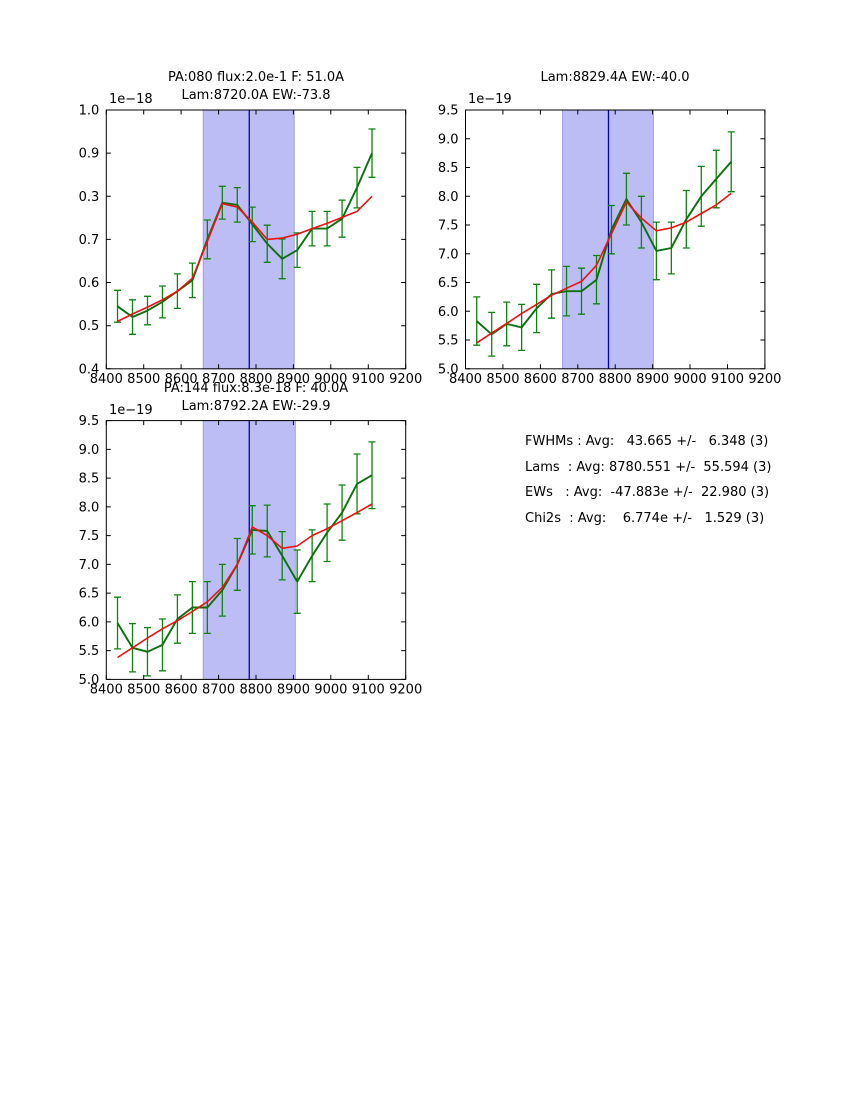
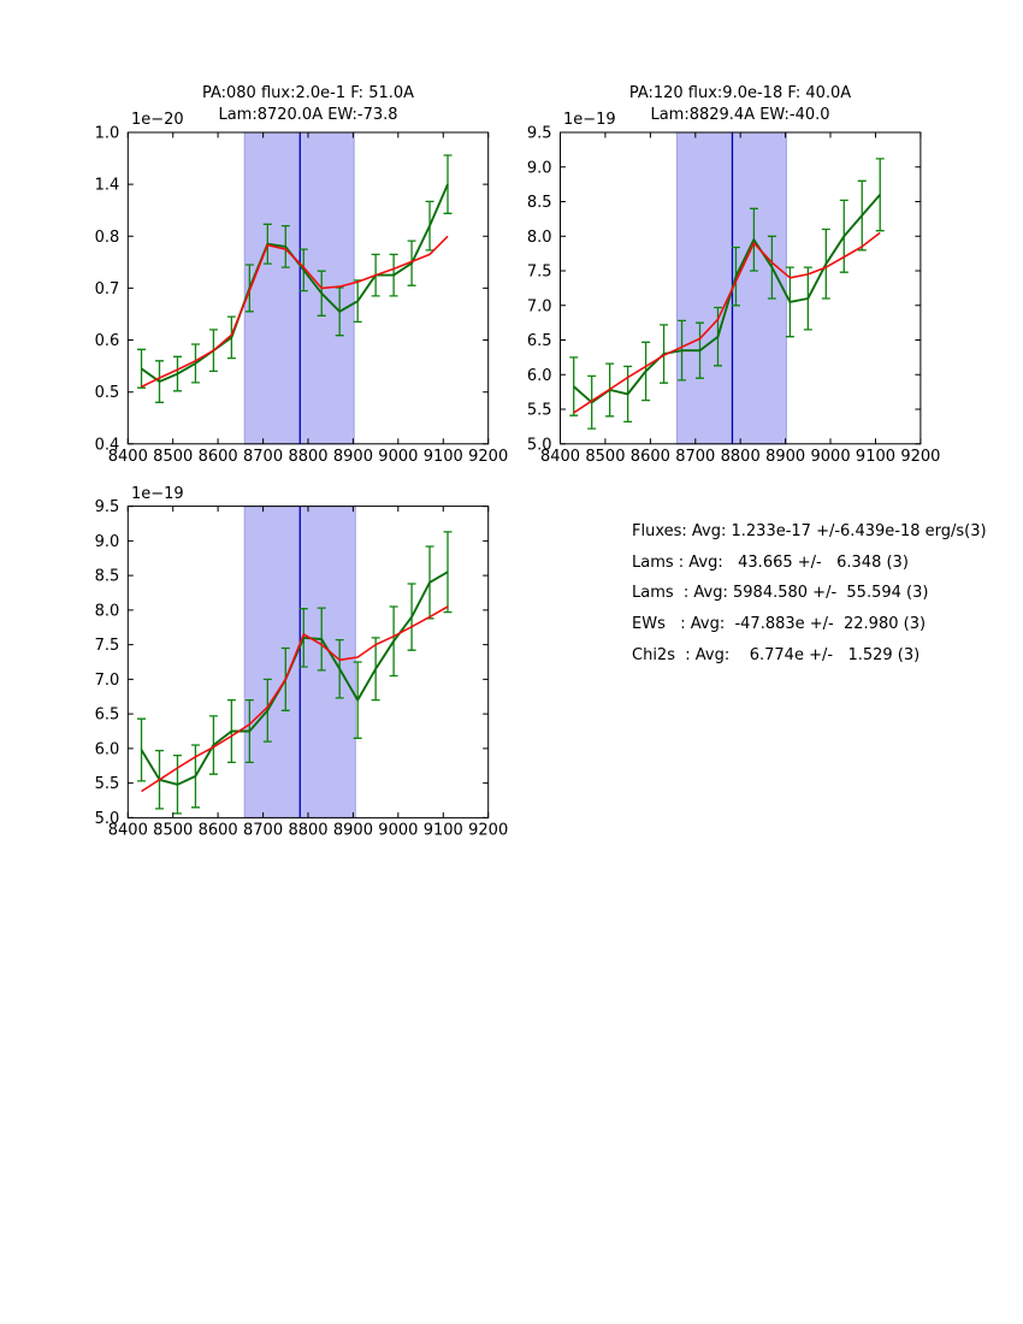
  8400
  8500
  8600
  8700
  8800
  8900
  9000
  9100
  9200
  0.4
  0.5
  0.6
  0.7
- 0.3
+ 0.8
- 0.9
+ 1.4
  1.0
  8400
  8500
  8600
  8700
  8800
  8900
  9000
  9100
  9200
  5.0
  5.5
  6.0
  6.5
  7.0
  7.5
  8.0
  8.5
  9.0
  9.5
  8400
  8500
  8600
  8700
  8800
  8900
  9000
  9100
  9200
  5.0
  5.5
  6.0
  6.5
  7.0
  7.5
  8.0
  8.5
  9.0
  9.5
  PA:080 flux:2.0e-1 F: 51.0A
  Lam:8720.0A EW:-73.8
+ PA:120 flux:9.0e-18 F: 40.0A
  Lam:8829.4A EW:-40.0
- PA:144 flux:8.3e-18 F: 40.0A
- Lam:8792.2A EW:-29.9
- 1e−18
+ 1e−20
  1e−19
  1e−19
+ Fluxes: Avg: 1.233e-17 +/-6.439e-18 erg/s(3)
- FWHMs : Avg: 43.665 +/- 6.348 (3)
+ Lams : Avg: 43.665 +/- 6.348 (3)
- Lams : Avg: 8780.551 +/- 55.594 (3)
+ Lams : Avg: 5984.580 +/- 55.594 (3)
  EWs : Avg: -47.883e +/- 22.980 (3)
  Chi2s : Avg: 6.774e +/- 1.529 (3)
